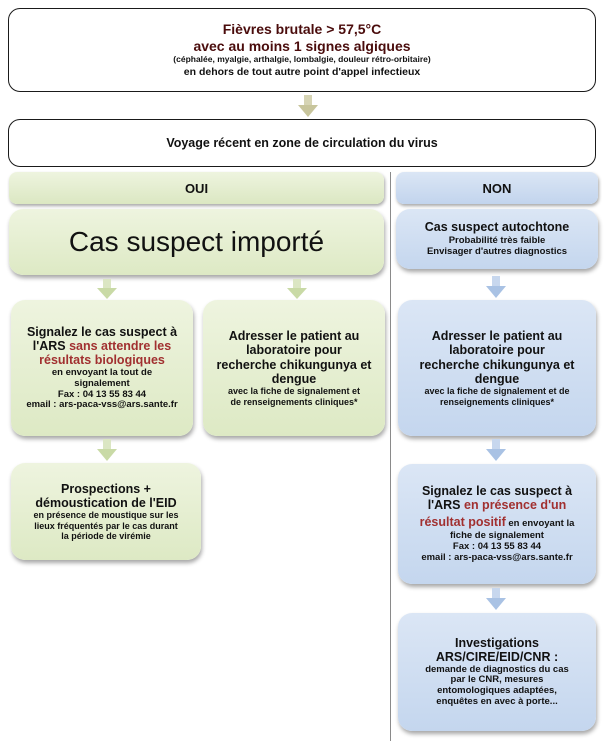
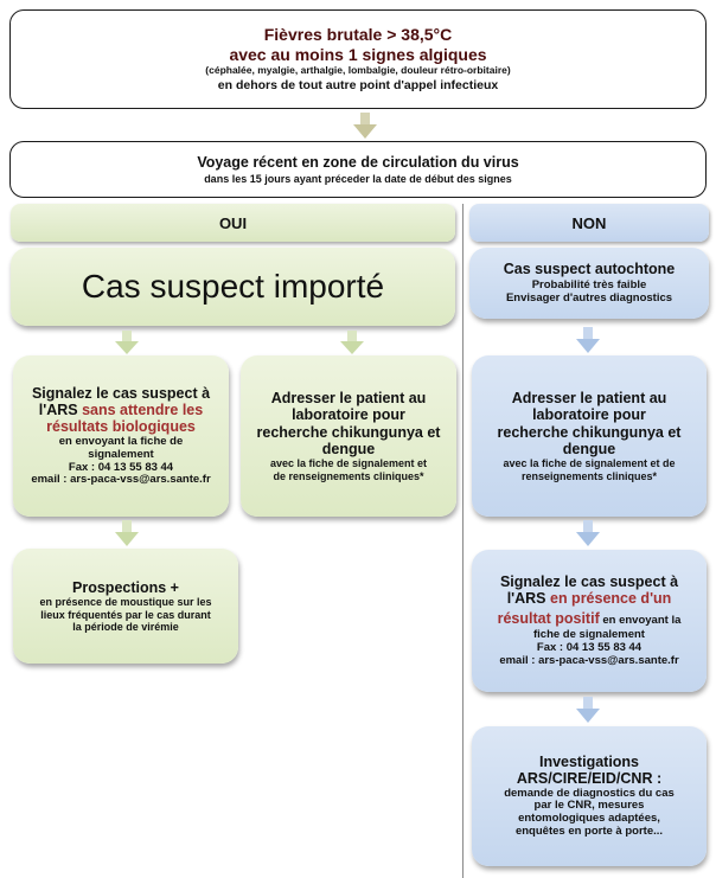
- Fièvres brutale > 57,5°C
+ Fièvres brutale > 38,5°C
  avec au moins 1 signes algiques
  (céphalée, myalgie, arthalgie, lombalgie, douleur rétro-orbitaire)
  en dehors de tout autre point d'appel infectieux
  Voyage récent en zone de circulation du virus
+ dans les 15 jours ayant préceder la date de début des signes
  OUI
  NON
  Cas suspect importé
  Cas suspect autochtone
  Probabilité très faible
  Envisager d'autres diagnostics
  Signalez le cas suspect à
  l'ARS sans attendre les
  résultats biologiques
- en envoyant la tout de
+ en envoyant la fiche de
  signalement
  Fax : 04 13 55 83 44
  email : ars-paca-vss@ars.sante.fr
  Adresser le patient au
  laboratoire pour
  recherche chikungunya et
  dengue
  avec la fiche de signalement et
  de renseignements cliniques*
  Adresser le patient au
  laboratoire pour
  recherche chikungunya et
  dengue
  avec la fiche de signalement et de
  renseignements cliniques*
  Prospections +
- démoustication de l'EID
  en présence de moustique sur les
  lieux fréquentés par le cas durant
  la période de virémie
  Signalez le cas suspect à
  l'ARS en présence d'un
  résultat positif en envoyant la
  fiche de signalement
  Fax : 04 13 55 83 44
  email : ars-paca-vss@ars.sante.fr
  Investigations
  ARS/CIRE/EID/CNR :
  demande de diagnostics du cas
  par le CNR, mesures
  entomologiques adaptées,
- enquêtes en avec à porte...
+ enquêtes en porte à porte...
